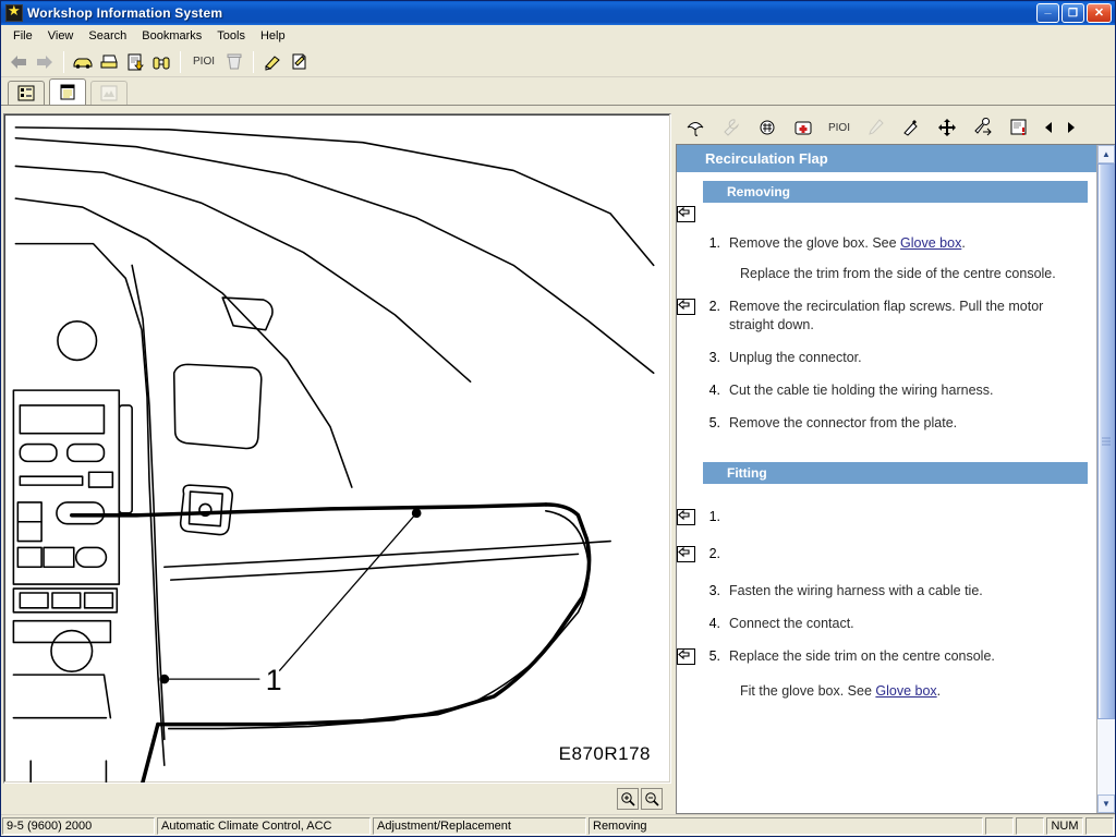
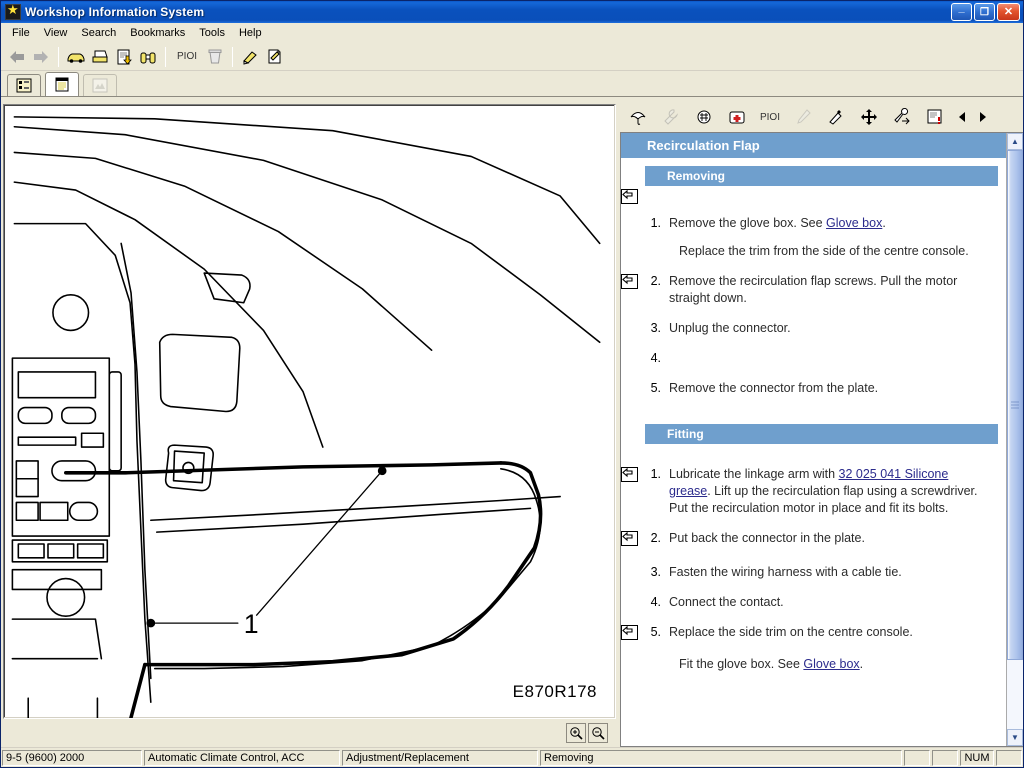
  Workshop Information System
  File
  View
  Search
  Bookmarks
  Tools
  Help
  PIOI
  1
  E870R178
  PIOI
  Recirculation Flap
  Removing
  1.
  Remove the glove box. See Glove box.
  Replace the trim from the side of the centre console.
  2.
  Remove the recirculation flap screws. Pull the motor straight down.
  3.
  Unplug the connector.
  4.
- Cut the cable tie holding the wiring harness.
  5.
  Remove the connector from the plate.
  Fitting
  1.
+ Lubricate the linkage arm with 32 025 041 Silicone grease. Lift up the recirculation flap using a screwdriver. Put the recirculation motor in place and fit its bolts.
  2.
+ Put back the connector in the plate.
  3.
  Fasten the wiring harness with a cable tie.
  4.
  Connect the contact.
  5.
  Replace the side trim on the centre console.
  Fit the glove box. See Glove box.
  ▲
  ▼
  9-5 (9600) 2000
  Automatic Climate Control, ACC
  Adjustment/Replacement
  Removing
  NUM
